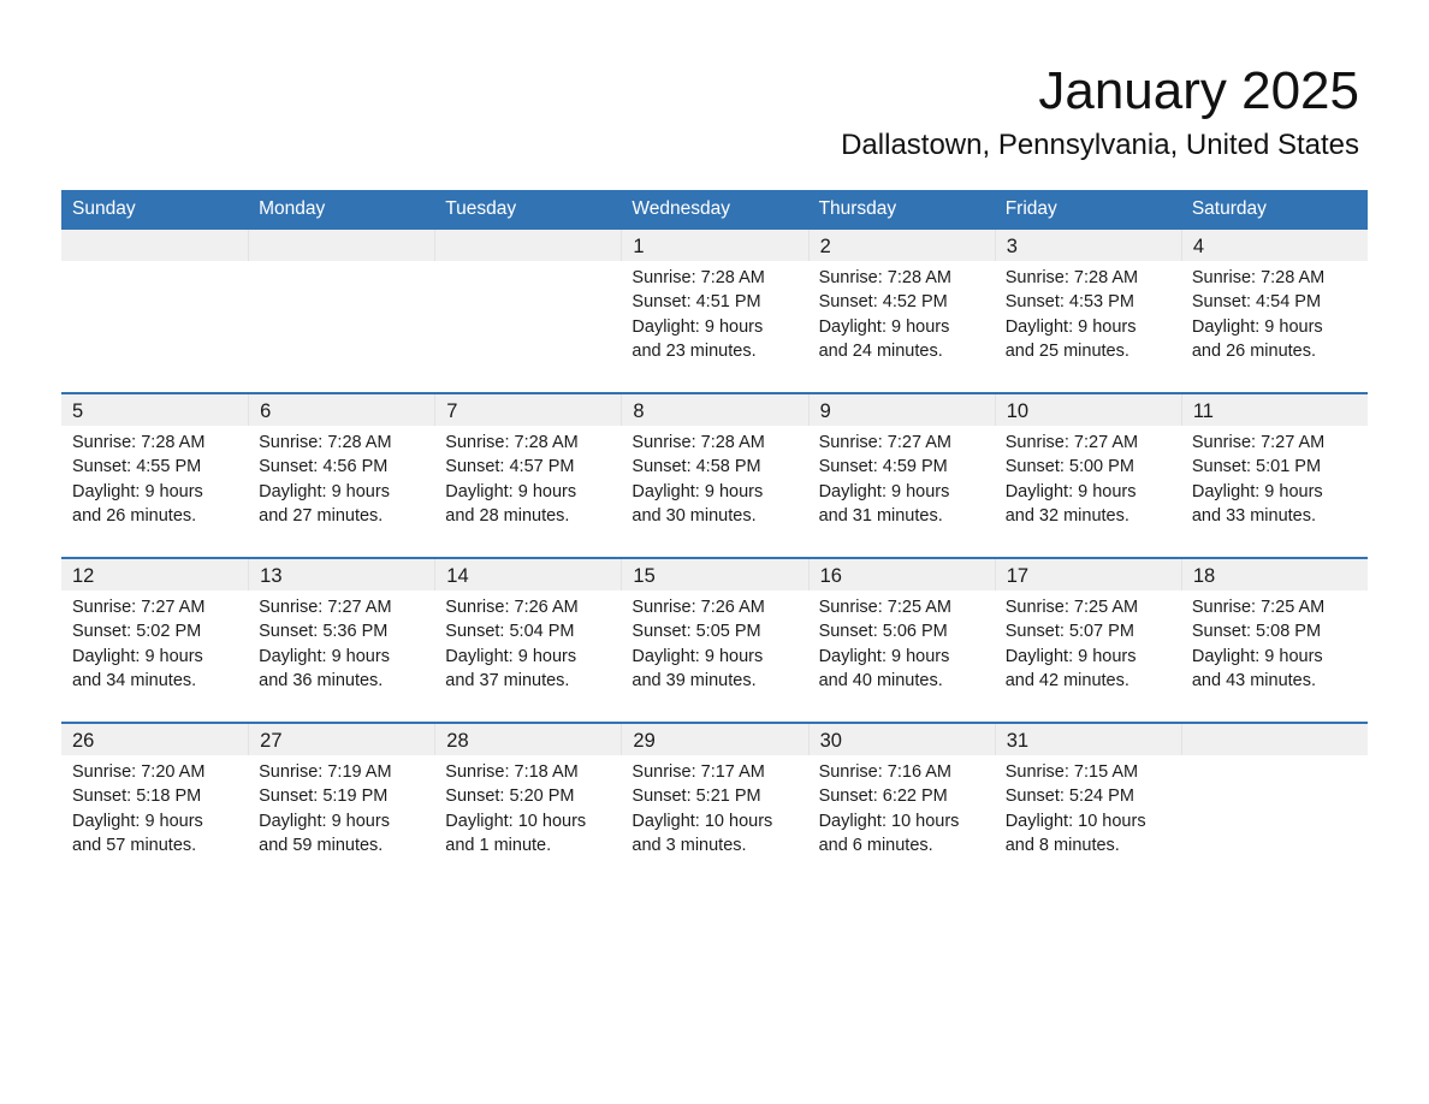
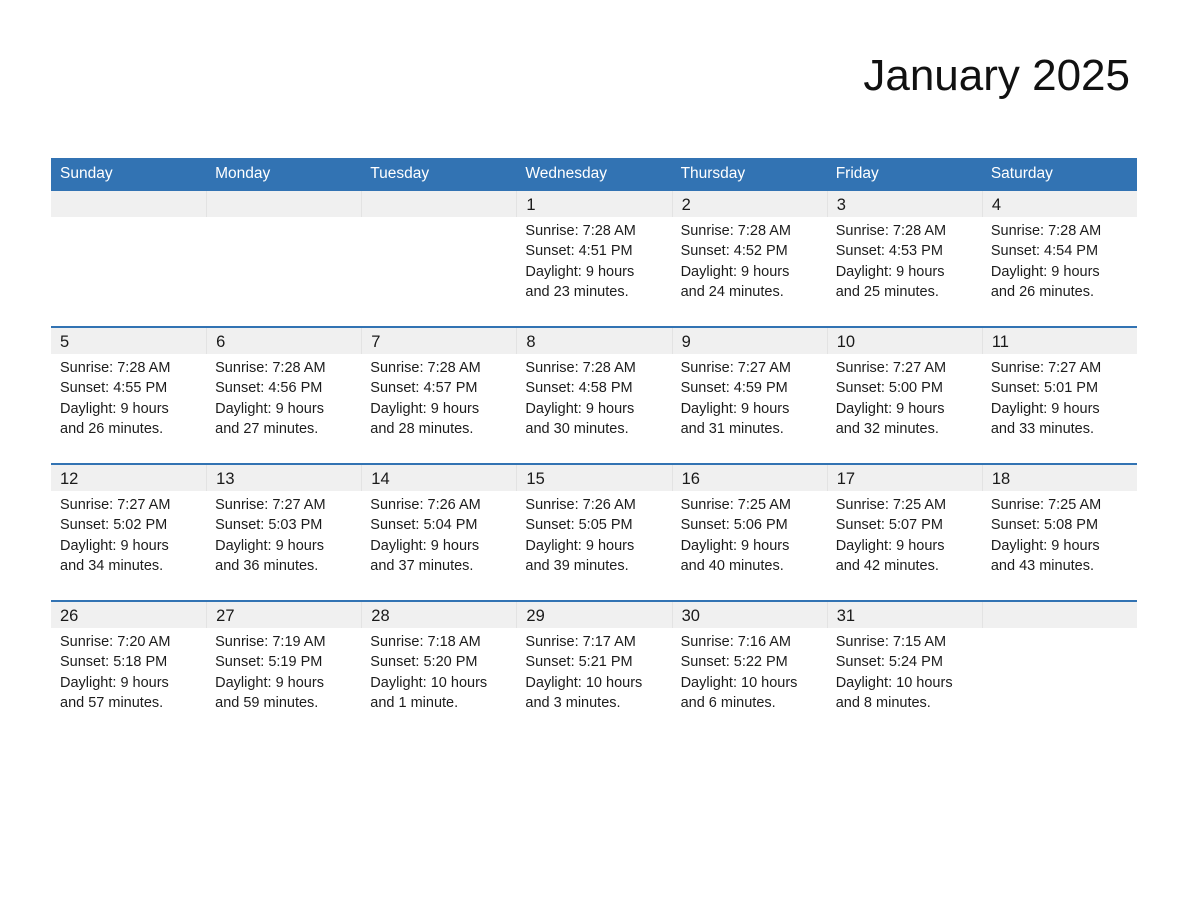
  January 2025
- Dallastown, Pennsylvania, United States
  Sunday	Monday	Tuesday	Wednesday	Thursday	Friday	Saturday
  			1Sunrise: 7:28 AMSunset: 4:51 PMDaylight: 9 hoursand 23 minutes.	2Sunrise: 7:28 AMSunset: 4:52 PMDaylight: 9 hoursand 24 minutes.	3Sunrise: 7:28 AMSunset: 4:53 PMDaylight: 9 hoursand 25 minutes.	4Sunrise: 7:28 AMSunset: 4:54 PMDaylight: 9 hoursand 26 minutes.
  5Sunrise: 7:28 AMSunset: 4:55 PMDaylight: 9 hoursand 26 minutes.	6Sunrise: 7:28 AMSunset: 4:56 PMDaylight: 9 hoursand 27 minutes.	7Sunrise: 7:28 AMSunset: 4:57 PMDaylight: 9 hoursand 28 minutes.	8Sunrise: 7:28 AMSunset: 4:58 PMDaylight: 9 hoursand 30 minutes.	9Sunrise: 7:27 AMSunset: 4:59 PMDaylight: 9 hoursand 31 minutes.	10Sunrise: 7:27 AMSunset: 5:00 PMDaylight: 9 hoursand 32 minutes.	11Sunrise: 7:27 AMSunset: 5:01 PMDaylight: 9 hoursand 33 minutes.
- 12Sunrise: 7:27 AMSunset: 5:02 PMDaylight: 9 hoursand 34 minutes.	13Sunrise: 7:27 AMSunset: 5:36 PMDaylight: 9 hoursand 36 minutes.	14Sunrise: 7:26 AMSunset: 5:04 PMDaylight: 9 hoursand 37 minutes.	15Sunrise: 7:26 AMSunset: 5:05 PMDaylight: 9 hoursand 39 minutes.	16Sunrise: 7:25 AMSunset: 5:06 PMDaylight: 9 hoursand 40 minutes.	17Sunrise: 7:25 AMSunset: 5:07 PMDaylight: 9 hoursand 42 minutes.	18Sunrise: 7:25 AMSunset: 5:08 PMDaylight: 9 hoursand 43 minutes.
+ 12Sunrise: 7:27 AMSunset: 5:02 PMDaylight: 9 hoursand 34 minutes.	13Sunrise: 7:27 AMSunset: 5:03 PMDaylight: 9 hoursand 36 minutes.	14Sunrise: 7:26 AMSunset: 5:04 PMDaylight: 9 hoursand 37 minutes.	15Sunrise: 7:26 AMSunset: 5:05 PMDaylight: 9 hoursand 39 minutes.	16Sunrise: 7:25 AMSunset: 5:06 PMDaylight: 9 hoursand 40 minutes.	17Sunrise: 7:25 AMSunset: 5:07 PMDaylight: 9 hoursand 42 minutes.	18Sunrise: 7:25 AMSunset: 5:08 PMDaylight: 9 hoursand 43 minutes.
- 26Sunrise: 7:20 AMSunset: 5:18 PMDaylight: 9 hoursand 57 minutes.	27Sunrise: 7:19 AMSunset: 5:19 PMDaylight: 9 hoursand 59 minutes.	28Sunrise: 7:18 AMSunset: 5:20 PMDaylight: 10 hoursand 1 minute.	29Sunrise: 7:17 AMSunset: 5:21 PMDaylight: 10 hoursand 3 minutes.	30Sunrise: 7:16 AMSunset: 6:22 PMDaylight: 10 hoursand 6 minutes.	31Sunrise: 7:15 AMSunset: 5:24 PMDaylight: 10 hoursand 8 minutes.
+ 26Sunrise: 7:20 AMSunset: 5:18 PMDaylight: 9 hoursand 57 minutes.	27Sunrise: 7:19 AMSunset: 5:19 PMDaylight: 9 hoursand 59 minutes.	28Sunrise: 7:18 AMSunset: 5:20 PMDaylight: 10 hoursand 1 minute.	29Sunrise: 7:17 AMSunset: 5:21 PMDaylight: 10 hoursand 3 minutes.	30Sunrise: 7:16 AMSunset: 5:22 PMDaylight: 10 hoursand 6 minutes.	31Sunrise: 7:15 AMSunset: 5:24 PMDaylight: 10 hoursand 8 minutes.
